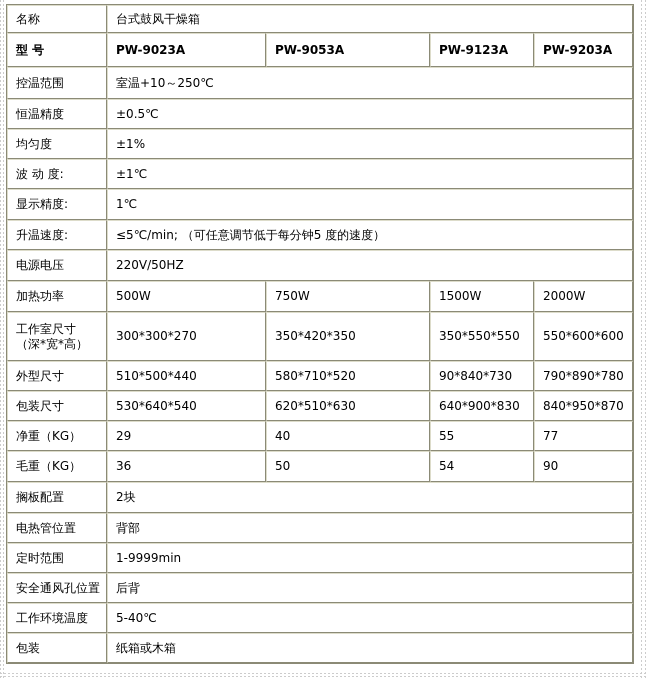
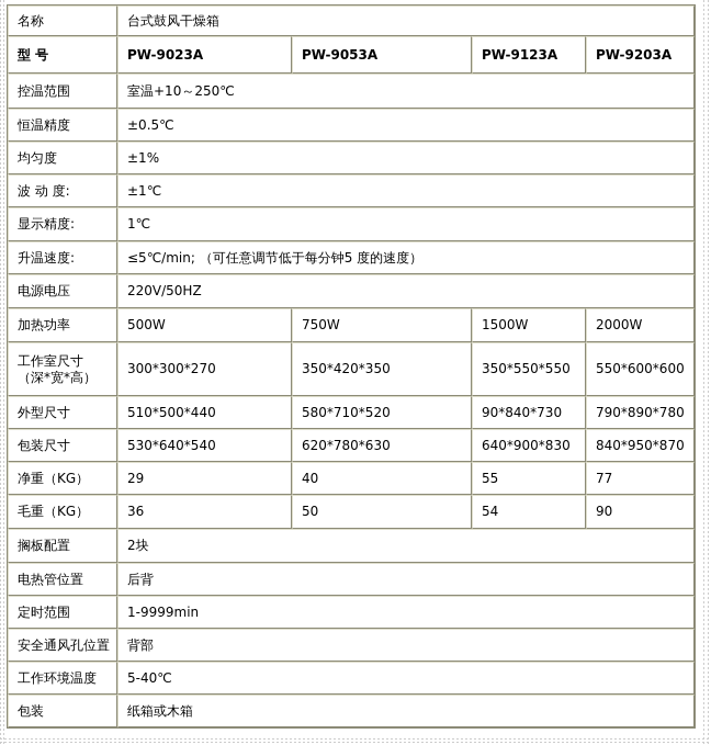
  名称	台式鼓风干燥箱
  型 号	PW-9023A	PW-9053A	PW-9123A	PW-9203A
  控温范围	室温+10～250℃
  恒温精度	±0.5℃
  均匀度	±1%
  波 动 度:	±1℃
  显示精度:	1℃
  升温速度:	≤5℃/min; （可任意调节低于每分钟5 度的速度）
  电源电压	220V/50HZ
  加热功率	500W	750W	1500W	2000W
  工作室尺寸（深*宽*高）	300*300*270	350*420*350	350*550*550	550*600*600
  外型尺寸	510*500*440	580*710*520	90*840*730	790*890*780
- 包装尺寸	530*640*540	620*510*630	640*900*830	840*950*870
+ 包装尺寸	530*640*540	620*780*630	640*900*830	840*950*870
  净重（KG）	29	40	55	77
  毛重（KG）	36	50	54	90
  搁板配置	2块
- 电热管位置	背部
+ 电热管位置	后背
  定时范围	1-9999min
- 安全通风孔位置	后背
+ 安全通风孔位置	背部
  工作环境温度	5-40℃
  包装	纸箱或木箱
